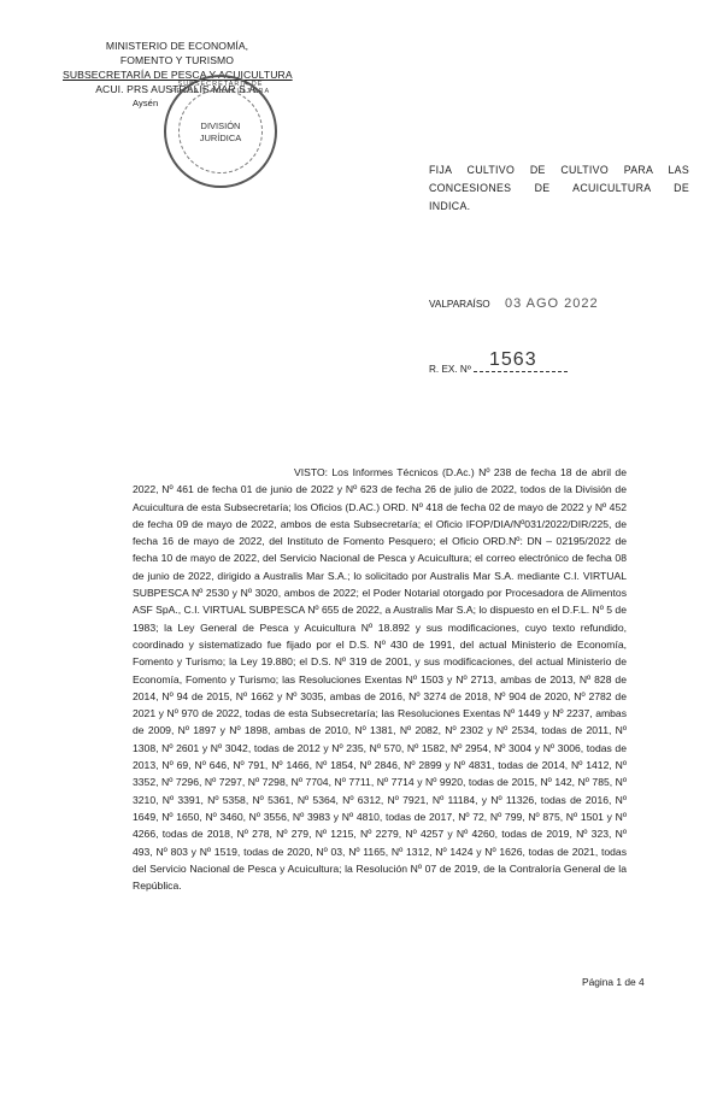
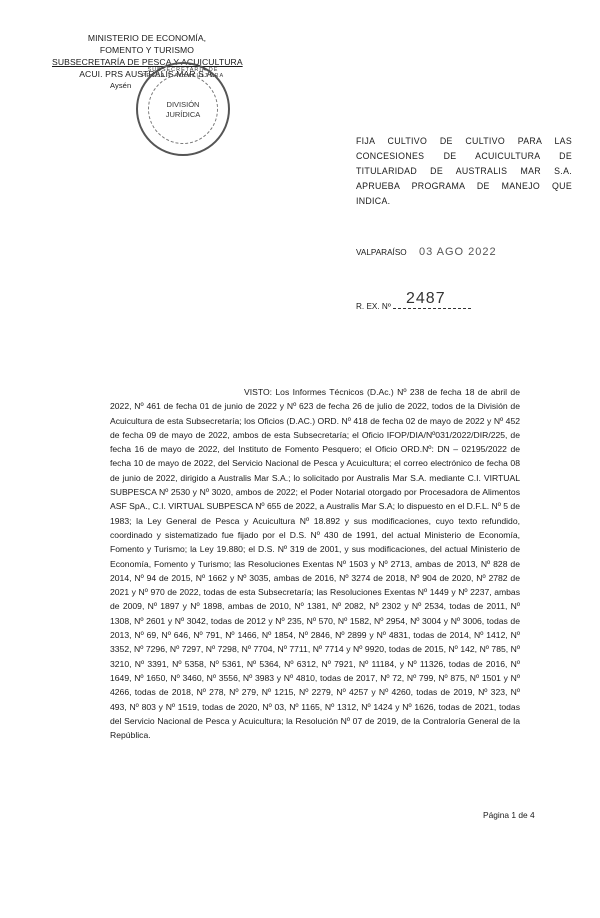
  MINISTERIO DE ECONOMÍA,
  FOMENTO Y TURISMO
  SUBSECRETARÍA DE PESCA Y ACUICULTURA
  ACUI. PRS AUSTRALIS MAR S.A.
  Aysén
  DIVISIÓN
  JURÍDICA
  FIJA CULTIVO DE CULTIVO PARA LAS
  CONCESIONES DE ACUICULTURA DE
+ TITULARIDAD DE AUSTRALIS MAR S.A.
+ APRUEBA PROGRAMA DE MANEJO QUE
  INDICA.
  VALPARAÍSO 03 AGO 2022
  R. EX. Nº
- 1563
+ 2487
  VISTO: Los Informes Técnicos (D.Ac.) Nº 238 de fecha 18 de abril de 2022, Nº 461 de fecha 01 de junio de 2022 y Nº 623 de fecha 26 de julio de 2022, todos de la División de Acuicultura de esta Subsecretaría; los Oficios (D.AC.) ORD. Nº 418 de fecha 02 de mayo de 2022 y Nº 452 de fecha 09 de mayo de 2022, ambos de esta Subsecretaría; el Oficio IFOP/DIA/Nº031/2022/DIR/225, de fecha 16 de mayo de 2022, del Instituto de Fomento Pesquero; el Oficio ORD.Nº: DN – 02195/2022 de fecha 10 de mayo de 2022, del Servicio Nacional de Pesca y Acuicultura; el correo electrónico de fecha 08 de junio de 2022, dirigido a Australis Mar S.A.; lo solicitado por Australis Mar S.A. mediante C.I. VIRTUAL SUBPESCA Nº 2530 y Nº 3020, ambos de 2022; el Poder Notarial otorgado por Procesadora de Alimentos ASF SpA., C.I. VIRTUAL SUBPESCA Nº 655 de 2022, a Australis Mar S.A; lo dispuesto en el D.F.L. Nº 5 de 1983; la Ley General de Pesca y Acuicultura Nº 18.892 y sus modificaciones, cuyo texto refundido, coordinado y sistematizado fue fijado por el D.S. Nº 430 de 1991, del actual Ministerio de Economía, Fomento y Turismo; la Ley 19.880; el D.S. Nº 319 de 2001, y sus modificaciones, del actual Ministerio de Economía, Fomento y Turismo; las Resoluciones Exentas Nº 1503 y Nº 2713, ambas de 2013, Nº 828 de 2014, Nº 94 de 2015, Nº 1662 y Nº 3035, ambas de 2016, Nº 3274 de 2018, Nº 904 de 2020, Nº 2782 de 2021 y Nº 970 de 2022, todas de esta Subsecretaría; las Resoluciones Exentas Nº 1449 y Nº 2237, ambas de 2009, Nº 1897 y Nº 1898, ambas de 2010, Nº 1381, Nº 2082, Nº 2302 y Nº 2534, todas de 2011, Nº 1308, Nº 2601 y Nº 3042, todas de 2012 y Nº 235, Nº 570, Nº 1582, Nº 2954, Nº 3004 y Nº 3006, todas de 2013, Nº 69, Nº 646, Nº 791, Nº 1466, Nº 1854, Nº 2846, Nº 2899 y Nº 4831, todas de 2014, Nº 1412, Nº 3352, Nº 7296, Nº 7297, Nº 7298, Nº 7704, Nº 7711, Nº 7714 y Nº 9920, todas de 2015, Nº 142, Nº 785, Nº 3210, Nº 3391, Nº 5358, Nº 5361, Nº 5364, Nº 6312, Nº 7921, Nº 11184, y Nº 11326, todas de 2016, Nº 1649, Nº 1650, Nº 3460, Nº 3556, Nº 3983 y Nº 4810, todas de 2017, Nº 72, Nº 799, Nº 875, Nº 1501 y Nº 4266, todas de 2018, Nº 278, Nº 279, Nº 1215, Nº 2279, Nº 4257 y Nº 4260, todas de 2019, Nº 323, Nº 493, Nº 803 y Nº 1519, todas de 2020, Nº 03, Nº 1165, Nº 1312, Nº 1424 y Nº 1626, todas de 2021, todas del Servicio Nacional de Pesca y Acuicultura; la Resolución Nº 07 de 2019, de la Contraloría General de la República.
  Página 1 de 4
